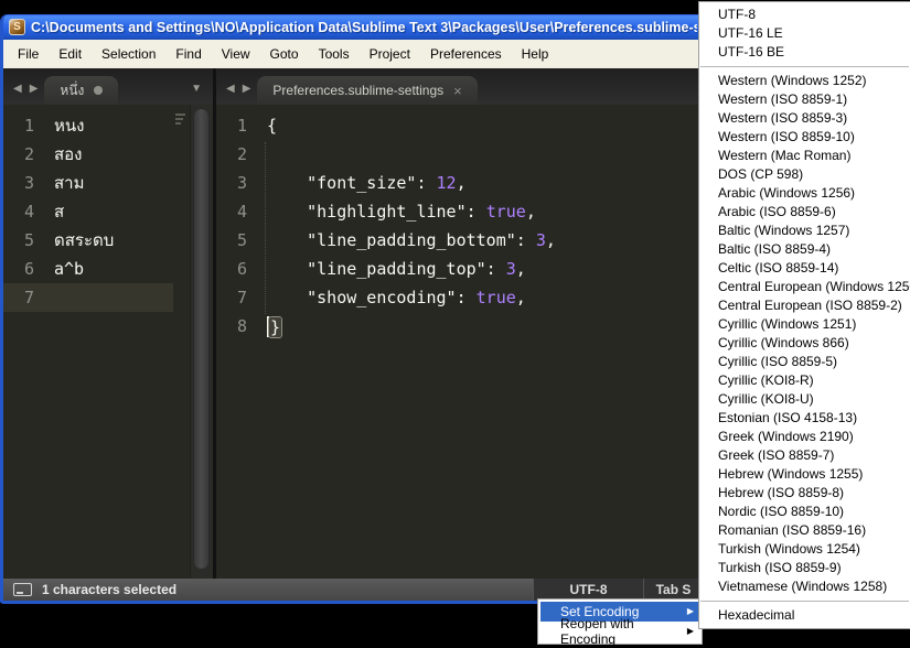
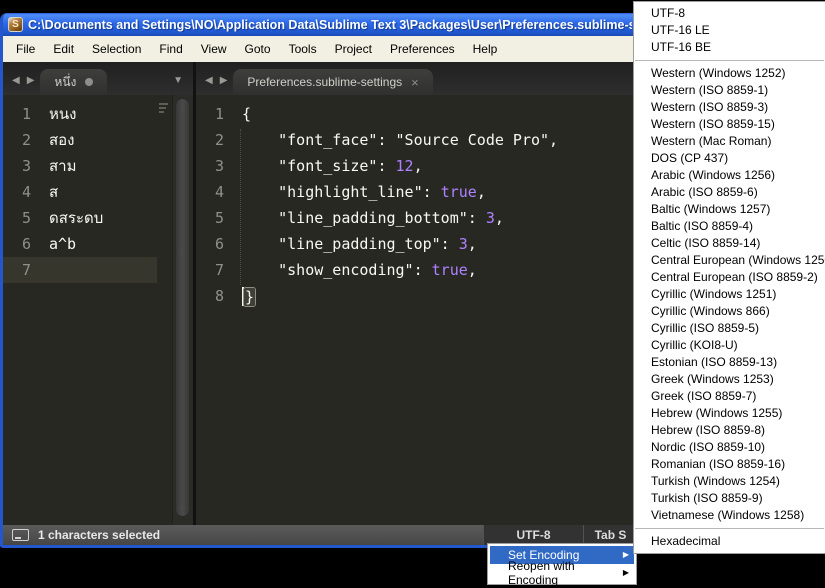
  S
  C:\Documents and Settings\NO\Application Data\Sublime Text 3\Packages\User\Preferences.sublime-
  File
  Edit
  Selection
  Find
  View
  Goto
  Tools
  Project
  Preferences
  Help
  ◀
  ▶
  หนึ่ง
  ▼
  1
  หนง
  2
  สอง
  3
  สาม
  4
  ส
  5
  ดสระดบ
  6
  a^b
  7
  ◀
  ▶
  Preferences.sublime-settings
  ×
  1
  {
  2
+ "font_face": "Source Code Pro",
  3
  "font_size": 12,
  4
  "highlight_line": true,
  5
  "line_padding_bottom": 3,
  6
  "line_padding_top": 3,
  7
  "show_encoding": true,
  8
  }
  1 characters selected
  UTF-8
  Tab S
  Set Encoding
  ▶
  Reopen with Encoding
  ▶
  UTF-8
  UTF-16 LE
  UTF-16 BE
  Western (Windows 1252)
  Western (ISO 8859-1)
  Western (ISO 8859-3)
- Western (ISO 8859-10)
+ Western (ISO 8859-15)
  Western (Mac Roman)
- DOS (CP 598)
+ DOS (CP 437)
  Arabic (Windows 1256)
  Arabic (ISO 8859-6)
  Baltic (Windows 1257)
  Baltic (ISO 8859-4)
  Celtic (ISO 8859-14)
  Central European (Windows 125
  Central European (ISO 8859-2)
  Cyrillic (Windows 1251)
  Cyrillic (Windows 866)
  Cyrillic (ISO 8859-5)
- Cyrillic (KOI8-R)
  Cyrillic (KOI8-U)
- Estonian (ISO 4158-13)
+ Estonian (ISO 8859-13)
- Greek (Windows 2190)
+ Greek (Windows 1253)
  Greek (ISO 8859-7)
  Hebrew (Windows 1255)
  Hebrew (ISO 8859-8)
  Nordic (ISO 8859-10)
  Romanian (ISO 8859-16)
  Turkish (Windows 1254)
  Turkish (ISO 8859-9)
  Vietnamese (Windows 1258)
  Hexadecimal
